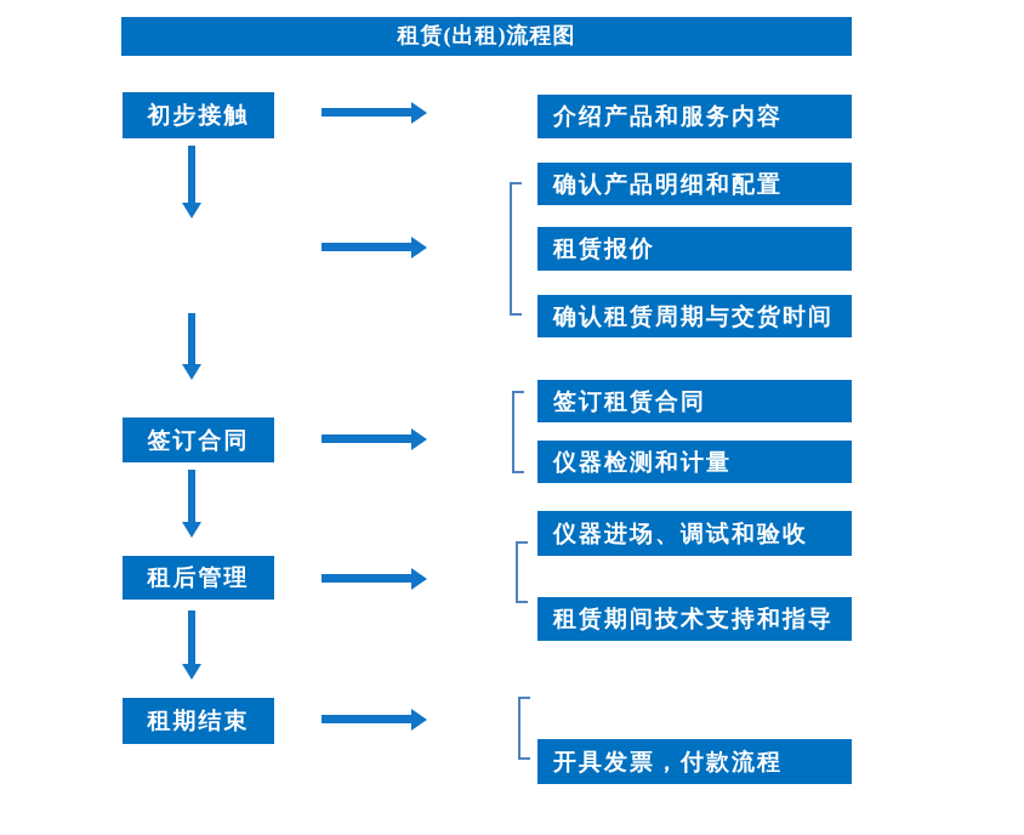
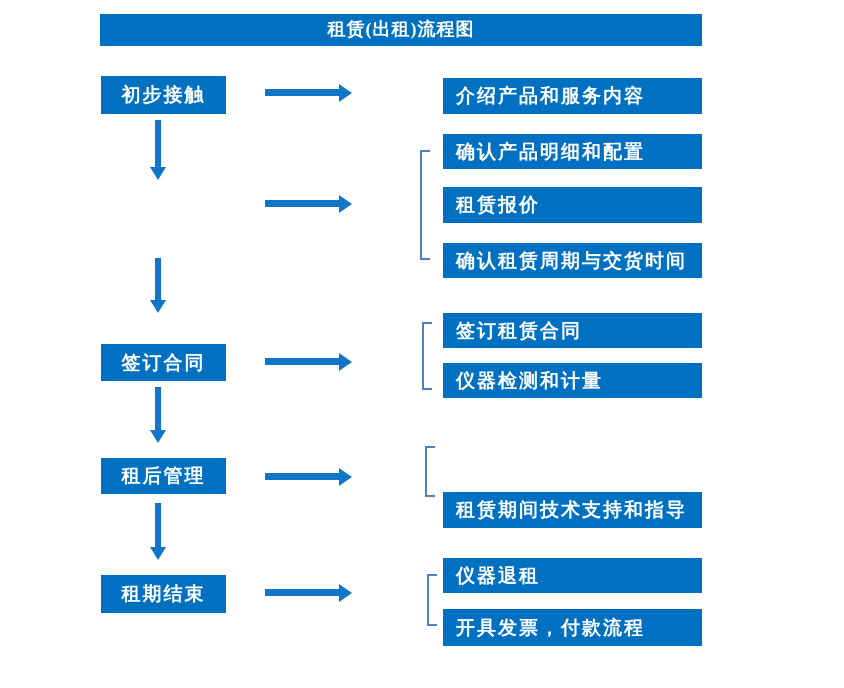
  租赁(出租)流程图
  初步接触
  签订合同
  租后管理
  租期结束
  介绍产品和服务内容
  确认产品明细和配置
  租赁报价
  确认租赁周期与交货时间
  签订租赁合同
  仪器检测和计量
- 仪器进场、调试和验收
  租赁期间技术支持和指导
+ 仪器退租
  开具发票，付款流程
